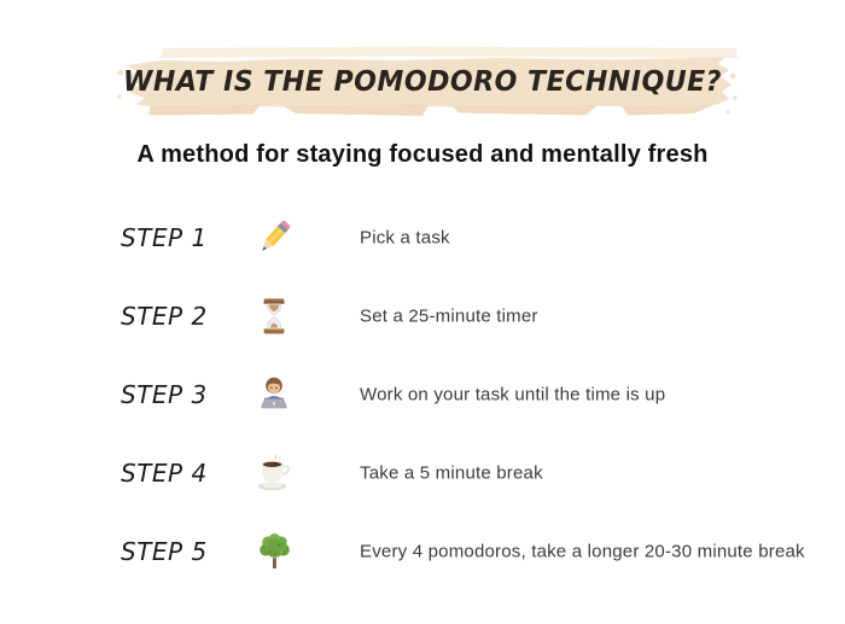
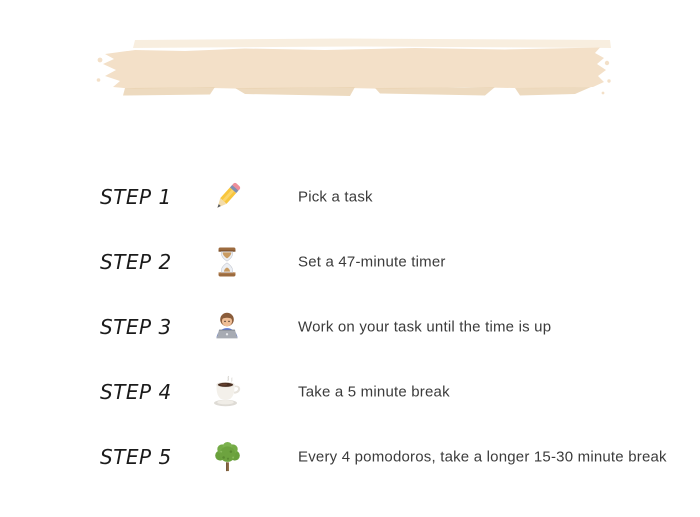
- WHAT IS THE POMODORO TECHNIQUE?
- A method for staying focused and mentally fresh
  STEP 1
  Pick a task
  STEP 2
- Set a 25-minute timer
+ Set a 47-minute timer
  STEP 3
  Work on your task until the time is up
  STEP 4
  Take a 5 minute break
  STEP 5
- Every 4 pomodoros, take a longer 20-30 minute break
+ Every 4 pomodoros, take a longer 15-30 minute break
